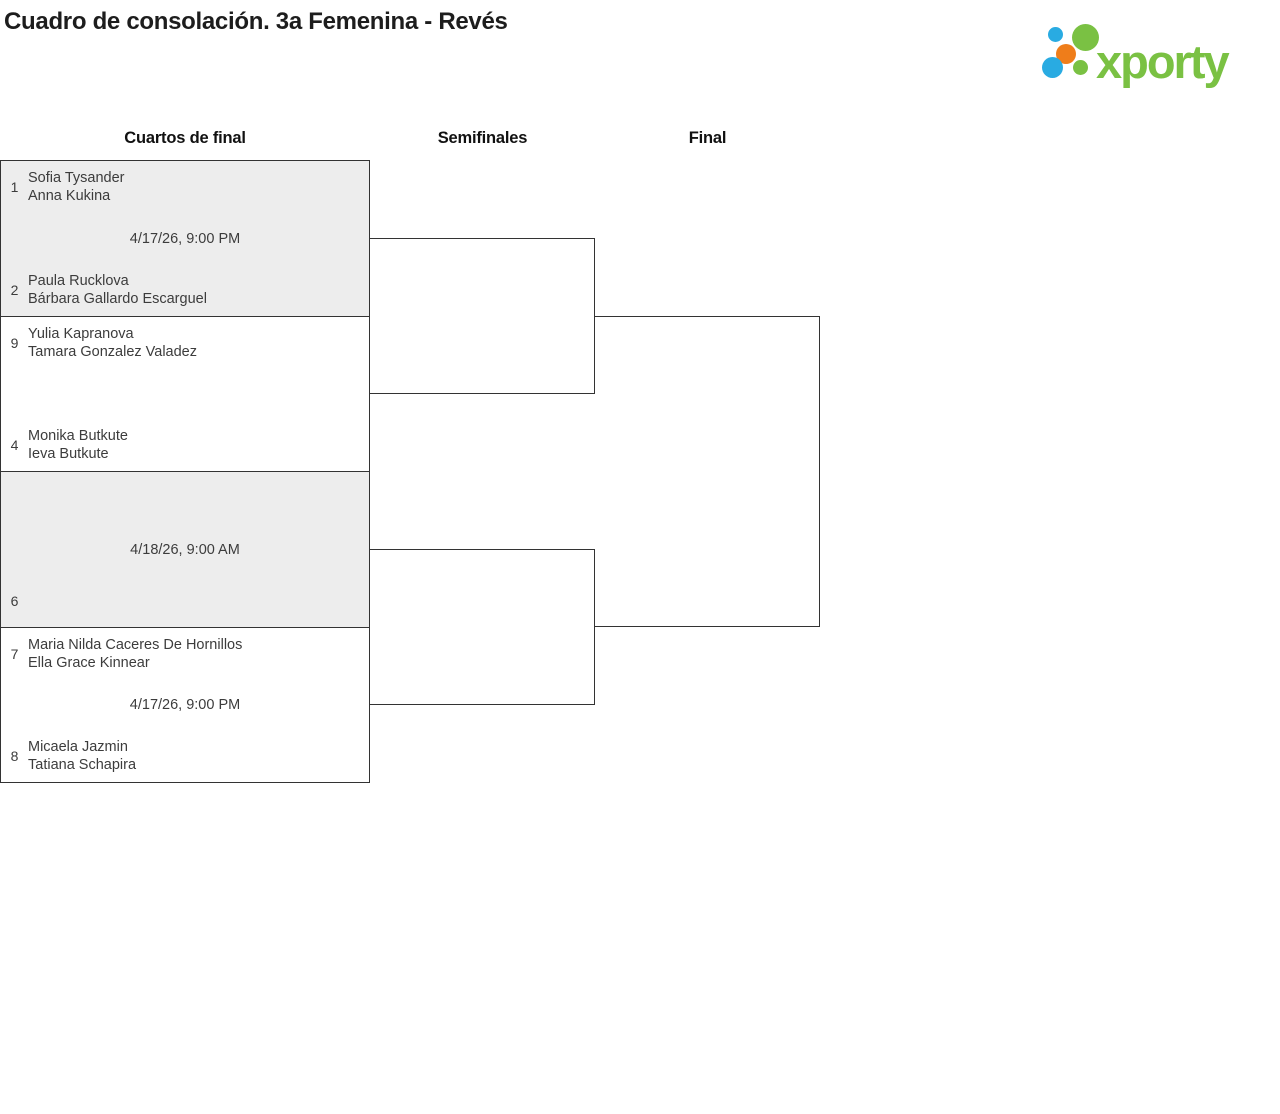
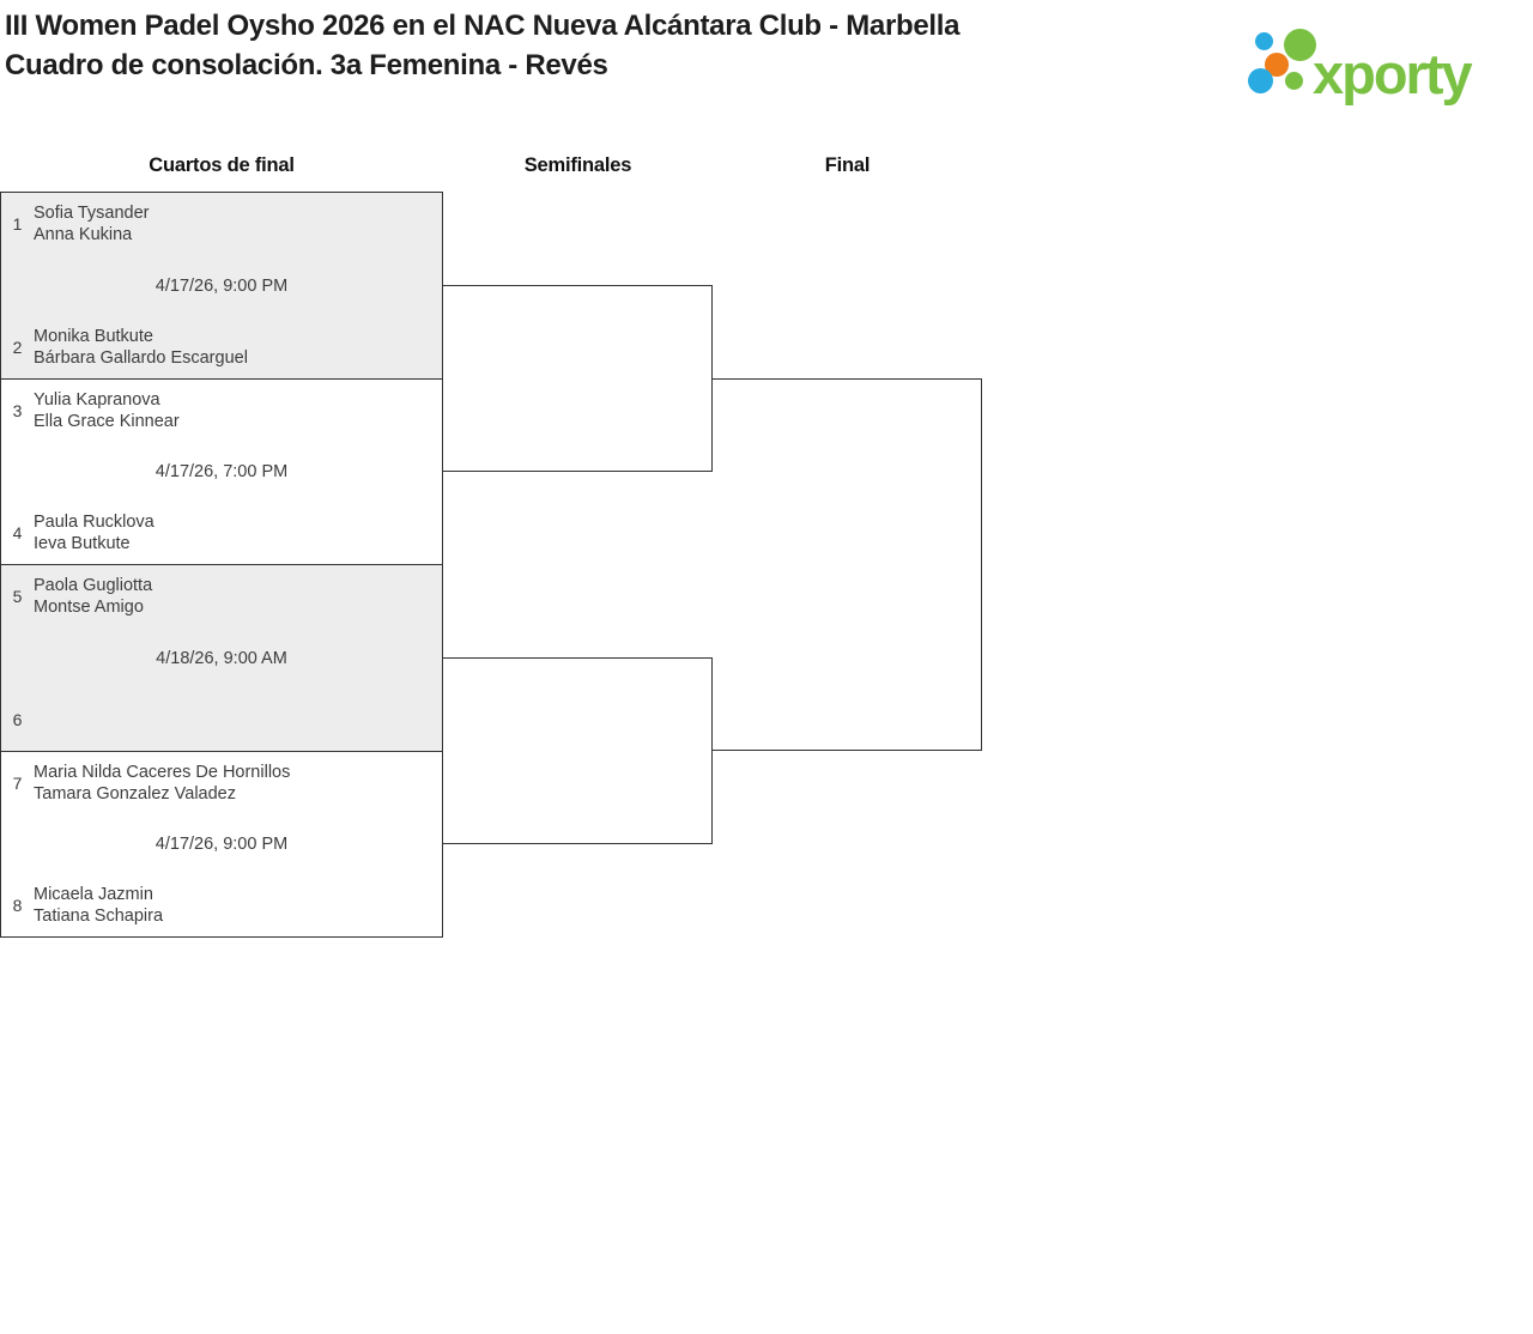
+ III Women Padel Oysho 2026 en el NAC Nueva Alcántara Club - Marbella
  Cuadro de consolación. 3a Femenina - Revés
  xporty
  Cuartos de final
  Semifinales
  Final
  1
  Sofia Tysander
  Anna Kukina
  4/17/26, 9:00 PM
  2
- Paula Rucklova
+ Monika Butkute
  Bárbara Gallardo Escarguel
- 9
+ 3
  Yulia Kapranova
- Tamara Gonzalez Valadez
+ Ella Grace Kinnear
+ 4/17/26, 7:00 PM
  4
- Monika Butkute
+ Paula Rucklova
  Ieva Butkute
+ 5
+ Paola Gugliotta
+ Montse Amigo
  4/18/26, 9:00 AM
  6
  7
  Maria Nilda Caceres De Hornillos
- Ella Grace Kinnear
+ Tamara Gonzalez Valadez
  4/17/26, 9:00 PM
  8
  Micaela Jazmin
  Tatiana Schapira
